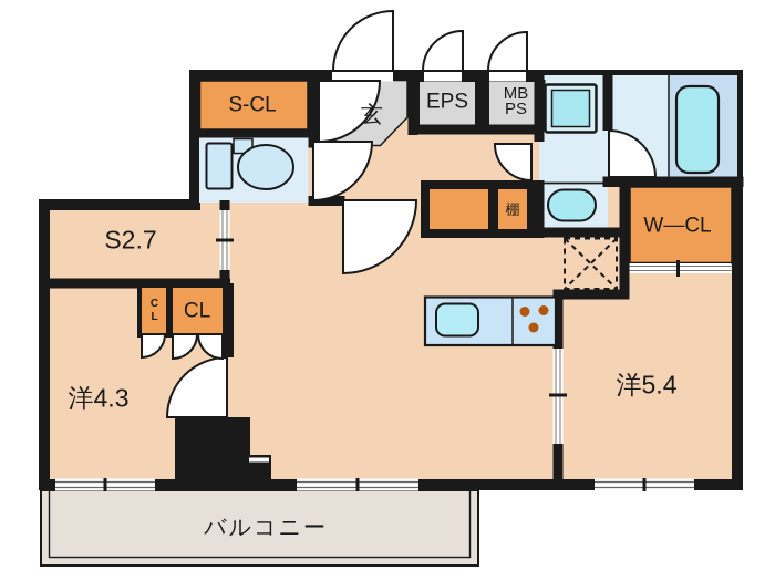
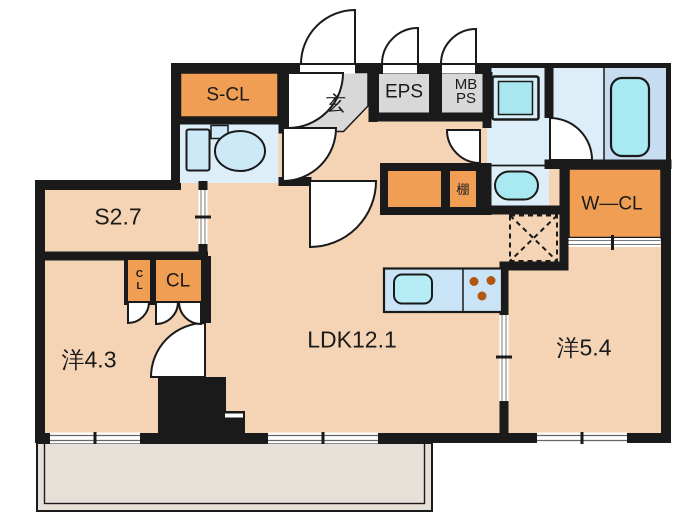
  S-CL
  玄
  EPS
  MB
  PS
  棚
  W—CL
  S2.7
  CL
  洋4.3
+ LDK12.1
  洋5.4
- バルコニー
